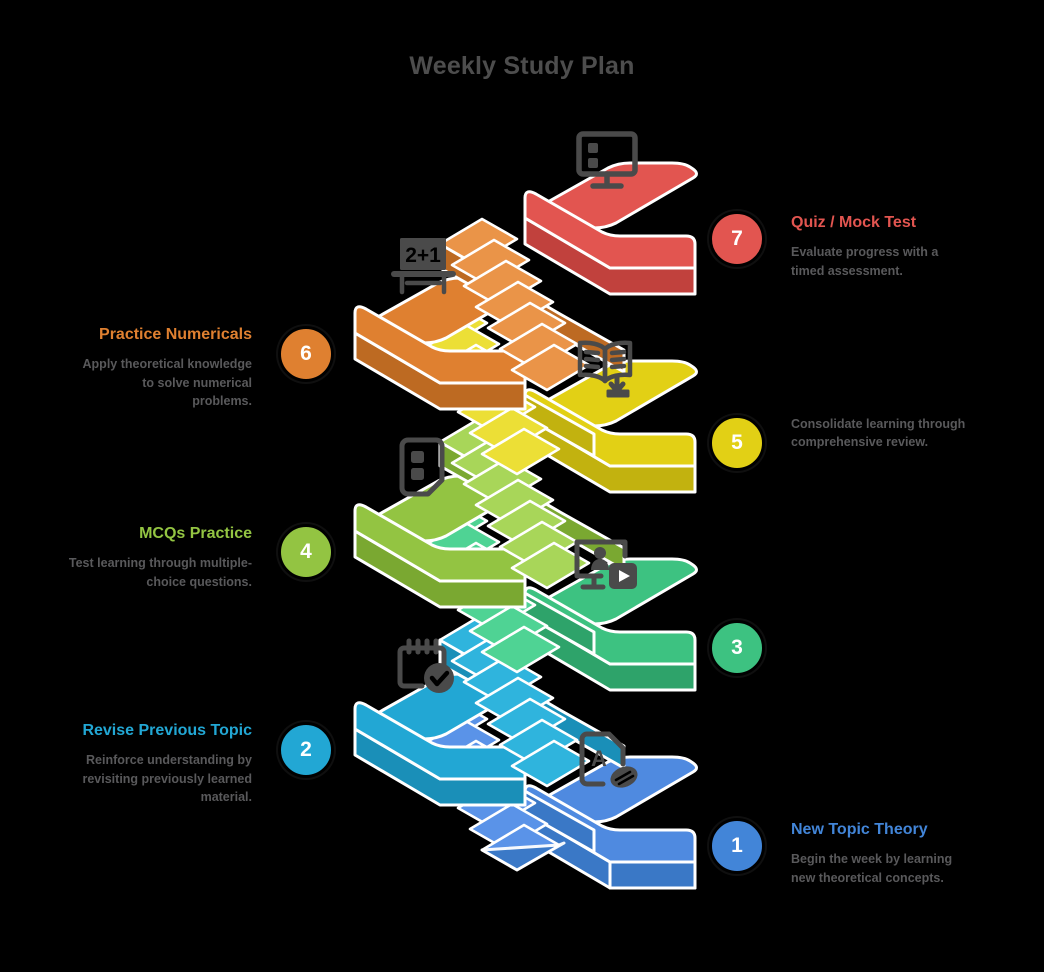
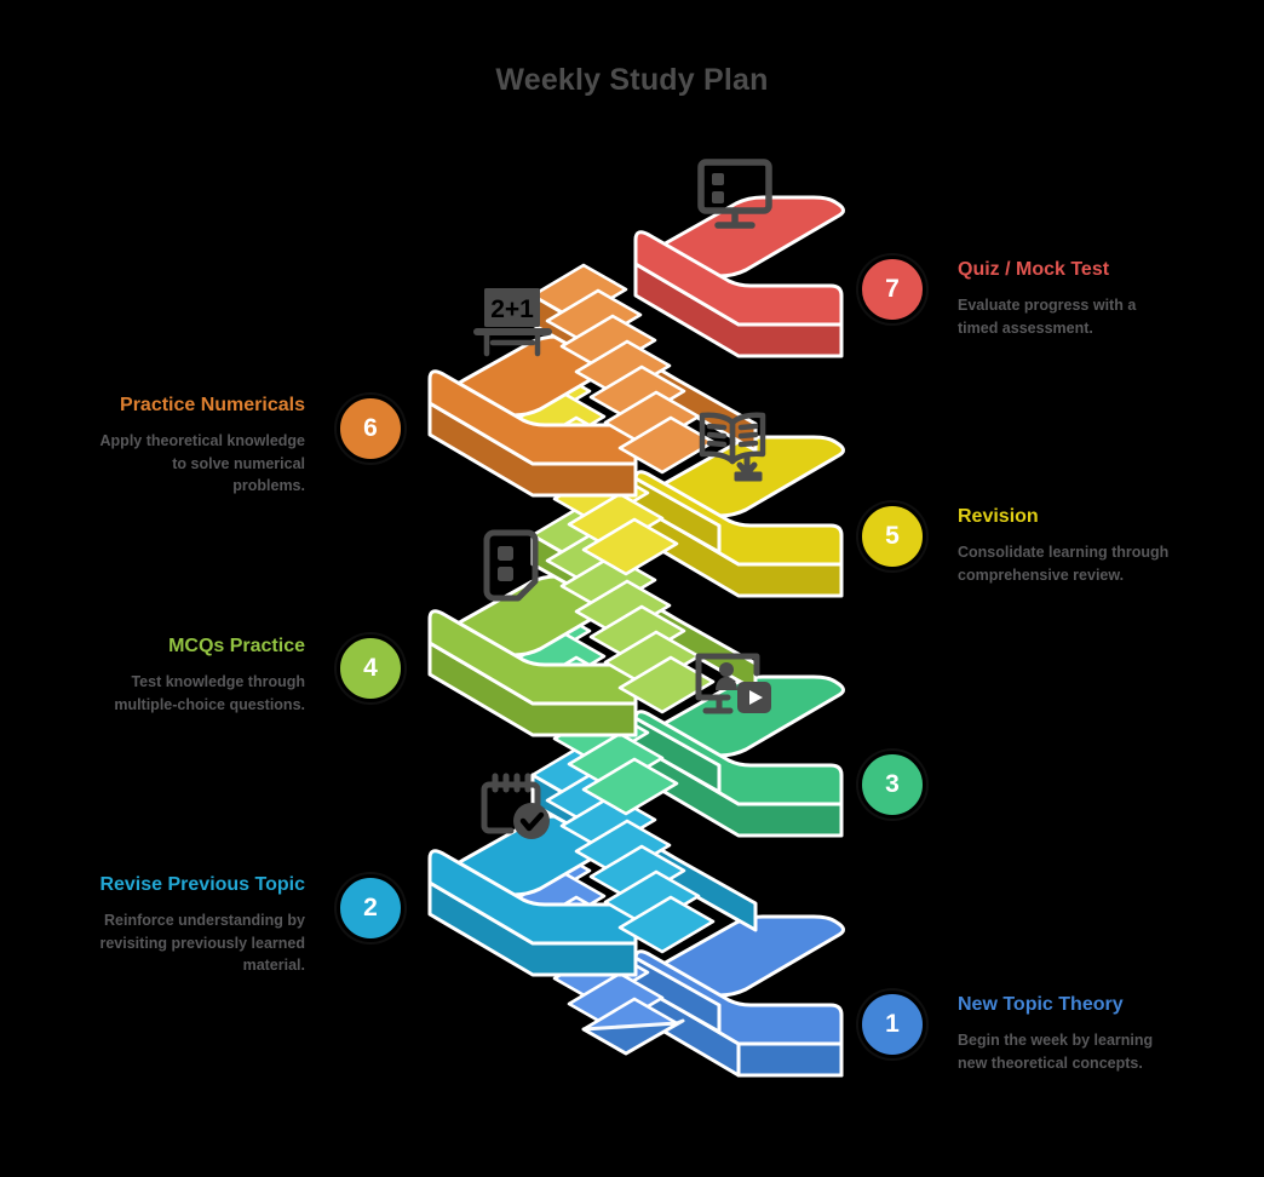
  Weekly Study Plan
  2+1
- A
  7
  6
  5
  4
  3
  2
  1
  Quiz / Mock Test
  Evaluate progress with a timed assessment.
  Practice Numericals
  Apply theoretical knowledge to solve numerical problems.
+ Revision
  Consolidate learning through comprehensive review.
  MCQs Practice
- Test learning through multiple-choice questions.
+ Test knowledge through multiple-choice questions.
  Revise Previous Topic
  Reinforce understanding by revisiting previously learned material.
  New Topic Theory
  Begin the week by learning new theoretical concepts.
